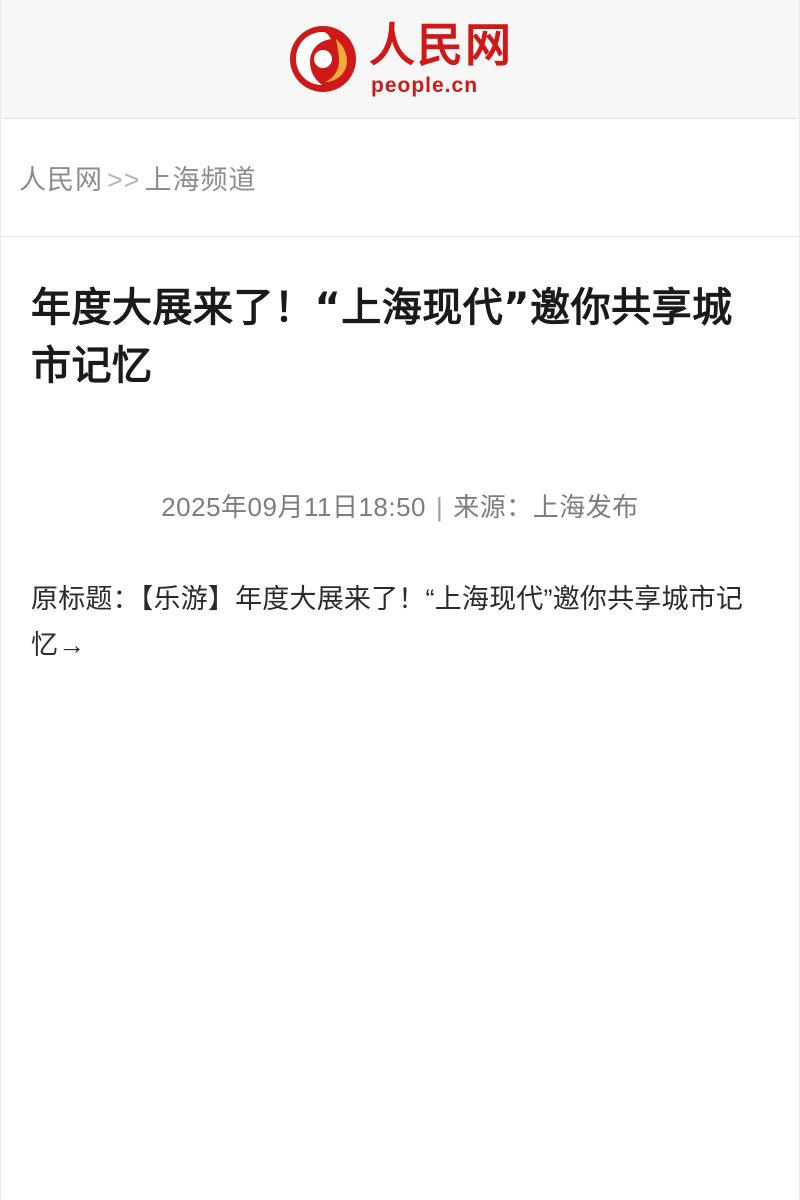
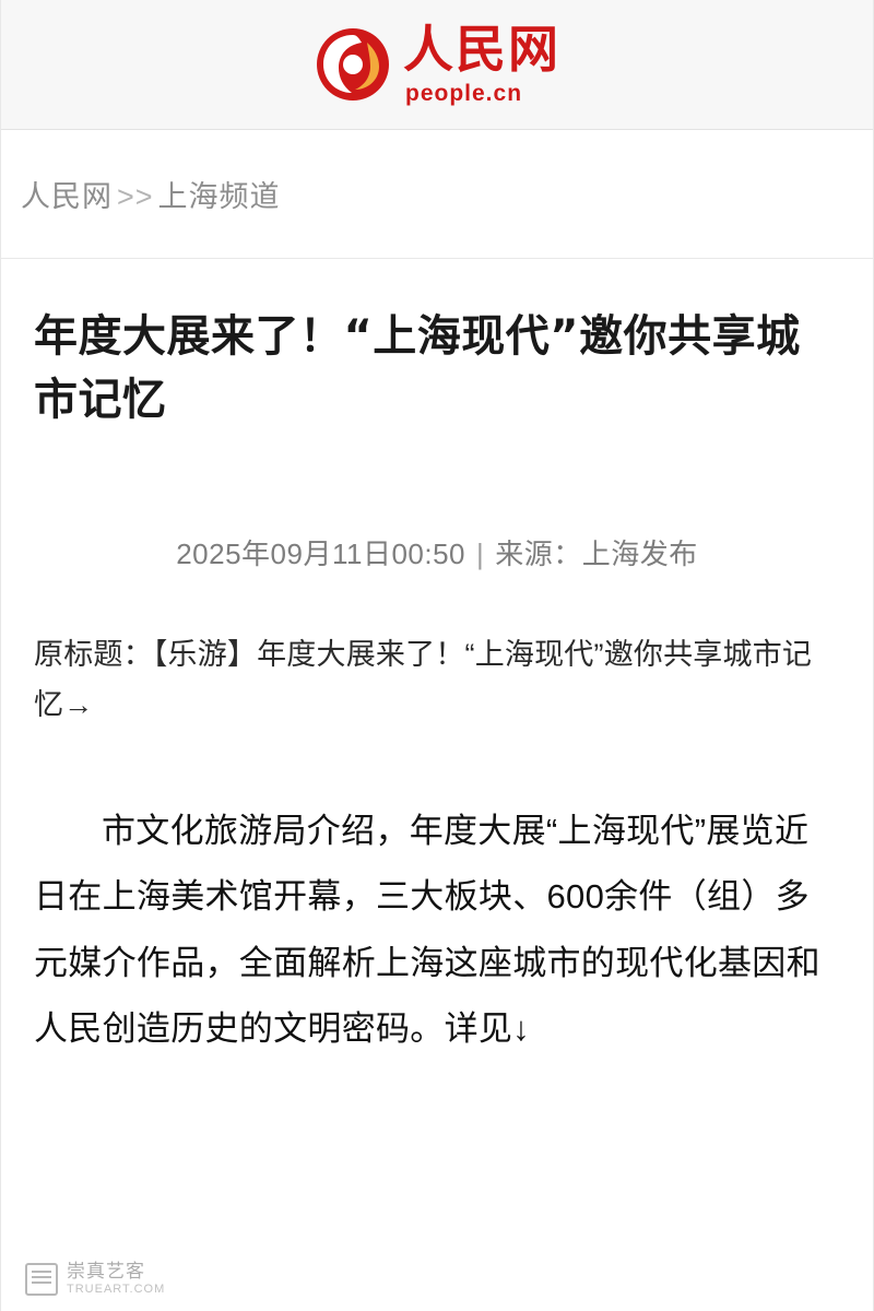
  人民网
  people.cn
  人民网 >> 上海频道
  年度大展来了！“上海现代”邀你共享城市记忆
- 2025年09月11日18:50 | 来源：上海发布
+ 2025年09月11日00:50 | 来源：上海发布
  原标题：【乐游】年度大展来了！“上海现代”邀你共享城市记忆→
+ 市文化旅游局介绍，年度大展“上海现代”展览近日在上海美术馆开幕，三大板块、600余件（组）多元媒介作品，全面解析上海这座城市的现代化基因和人民创造历史的文明密码。详见↓
+ 崇真艺客
+ TRUEART.COM
